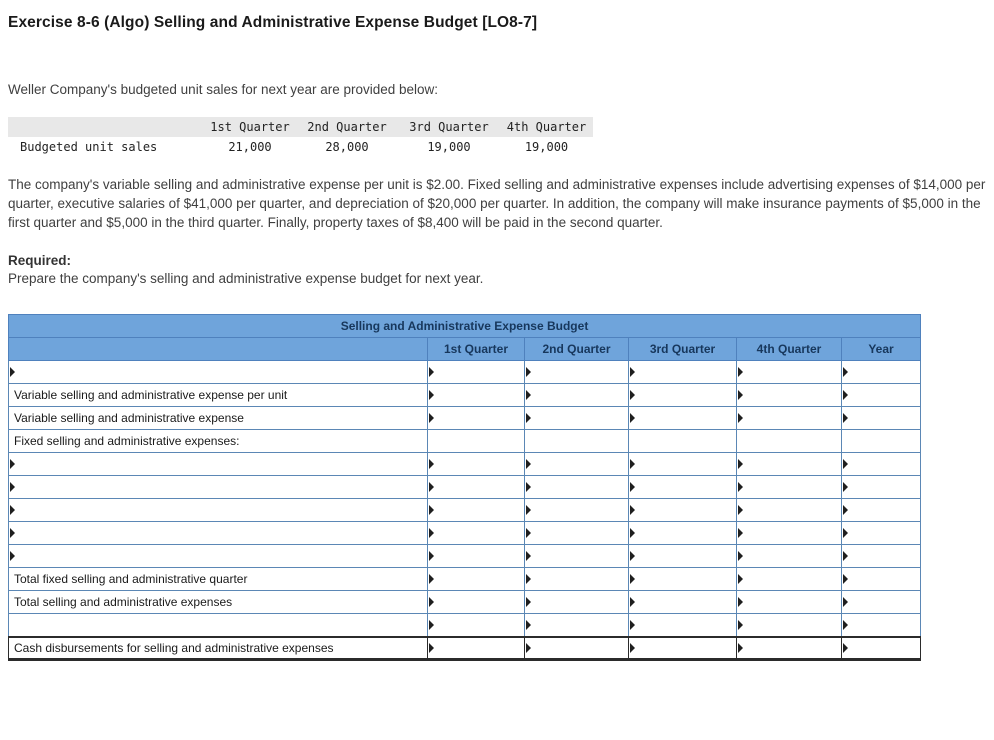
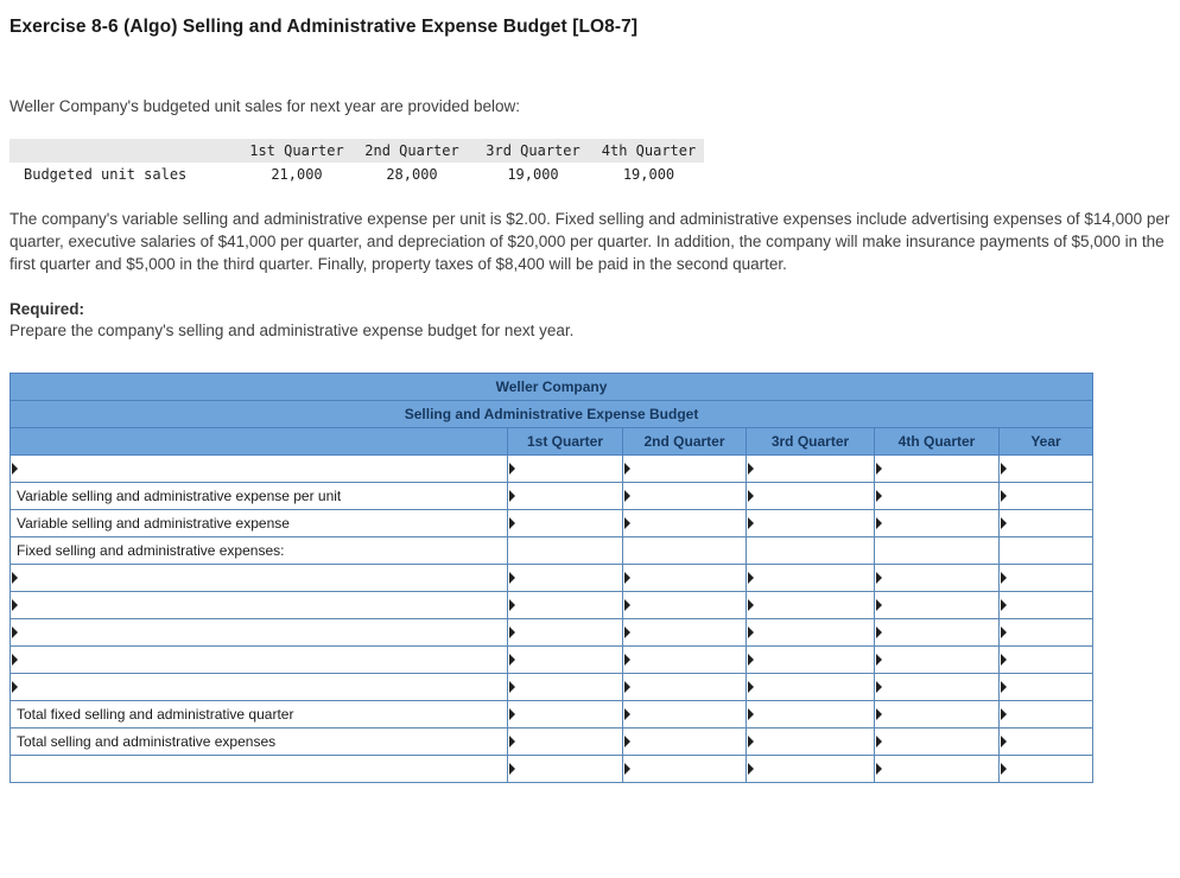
  Exercise 8-6 (Algo) Selling and Administrative Expense Budget [LO8-7]
  Weller Company's budgeted unit sales for next year are provided below:
  	1st Quarter	2nd Quarter	3rd Quarter	4th Quarter
  Budgeted unit sales	21,000	28,000	19,000	19,000
  The company's variable selling and administrative expense per unit is $2.00. Fixed selling and administrative expenses include advertising expenses of $14,000 per quarter, executive salaries of $41,000 per quarter, and depreciation of $20,000 per quarter. In addition, the company will make insurance payments of $5,000 in the first quarter and $5,000 in the third quarter. Finally, property taxes of $8,400 will be paid in the second quarter.
  Required:
  Prepare the company's selling and administrative expense budget for next year.
+ Weller Company
  Selling and Administrative Expense Budget
  	1st Quarter	2nd Quarter	3rd Quarter	4th Quarter	Year
  Variable selling and administrative expense per unit
  Variable selling and administrative expense
  Fixed selling and administrative expenses:
  Total fixed selling and administrative quarter
  Total selling and administrative expenses
- Cash disbursements for selling and administrative expenses
